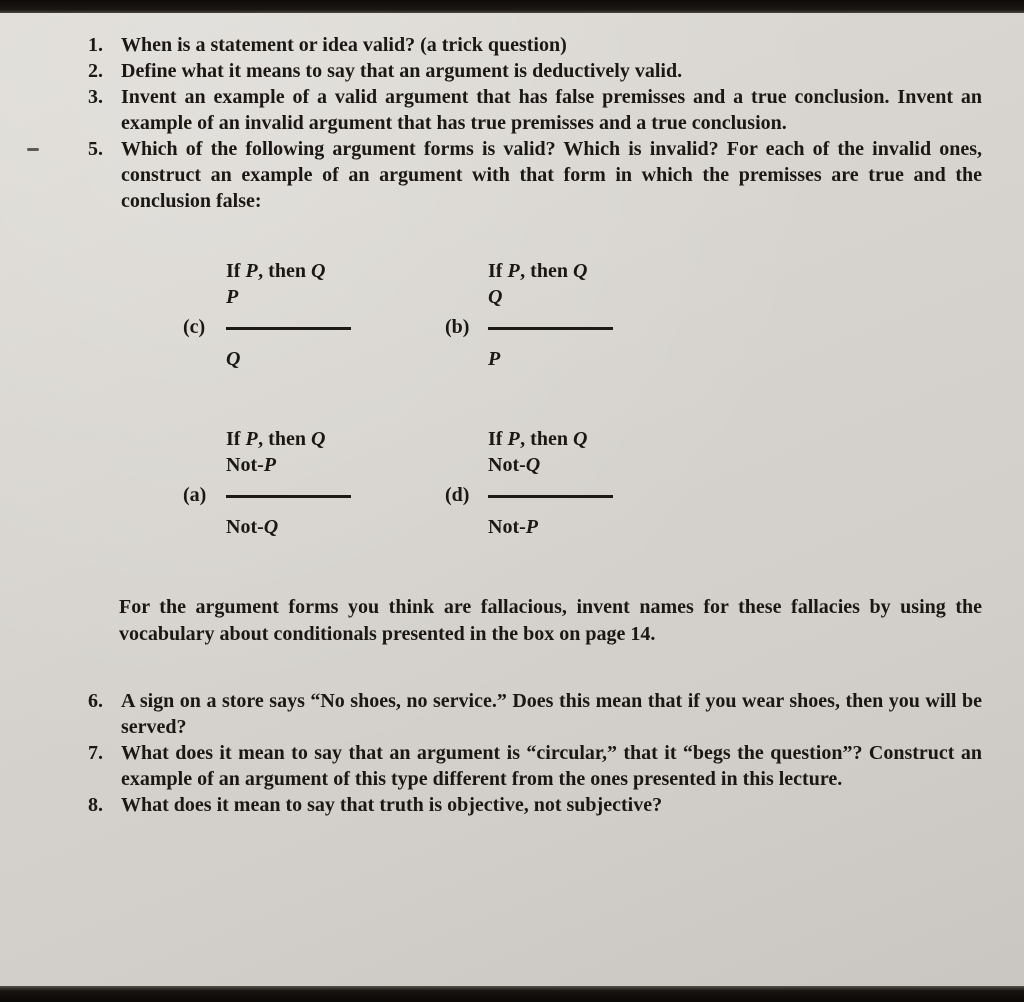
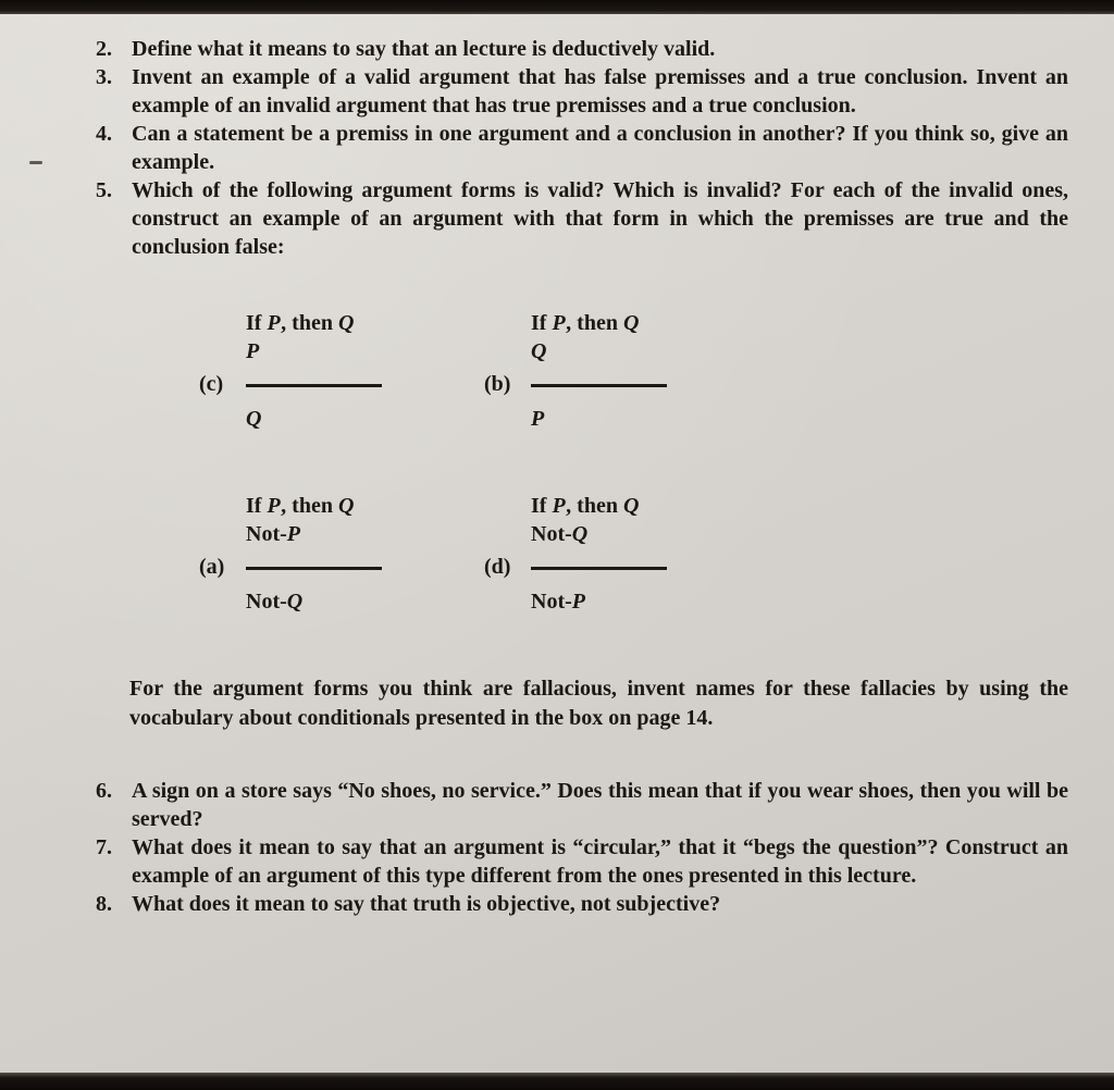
- 1.
- When is a statement or idea valid? (a trick question)
  2.
- Define what it means to say that an argument is deductively valid.
+ Define what it means to say that an lecture is deductively valid.
  3.
  Invent an example of a valid argument that has false premisses and a true conclusion. Invent an example of an invalid argument that has true premisses and a true conclusion.
+ 4.
+ Can a statement be a premiss in one argument and a conclusion in another? If you think so, give an example.
  5.
  Which of the following argument forms is valid? Which is invalid? For each of the invalid ones, construct an example of an argument with that form in which the premisses are true and the conclusion false:
  If P, then Q
  P
  (c)
  Q
  If P, then Q
  Q
  (b)
  P
  If P, then Q
  Not-P
  (a)
  Not-Q
  If P, then Q
  Not-Q
  (d)
  Not-P
  For the argument forms you think are fallacious, invent names for these fallacies by using the vocabulary about conditionals presented in the box on page 14.
  6.
  A sign on a store says “No shoes, no service.” Does this mean that if you wear shoes, then you will be served?
  7.
  What does it mean to say that an argument is “circular,” that it “begs the question”? Construct an example of an argument of this type different from the ones presented in this lecture.
  8.
  What does it mean to say that truth is objective, not subjective?
